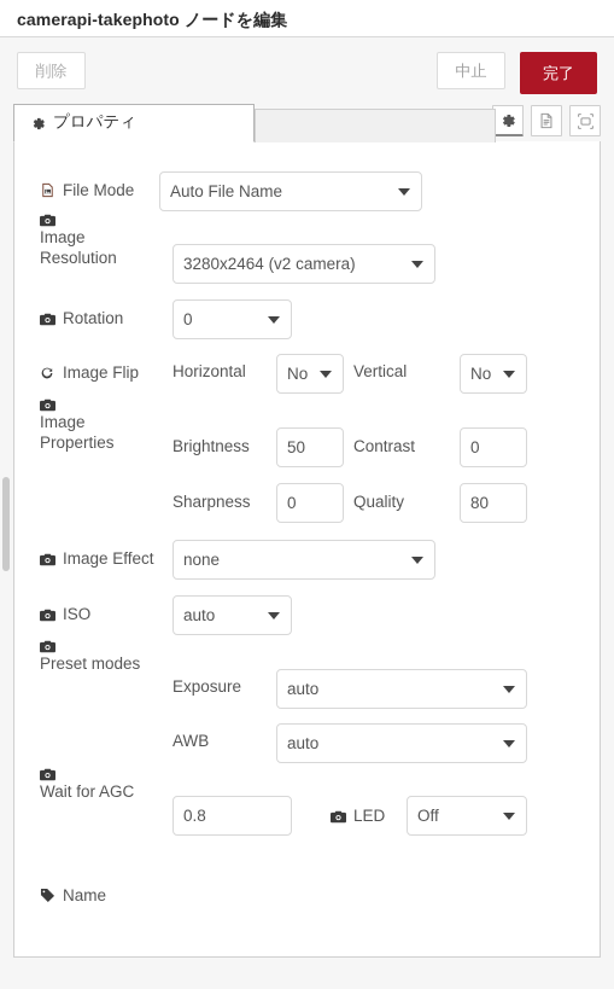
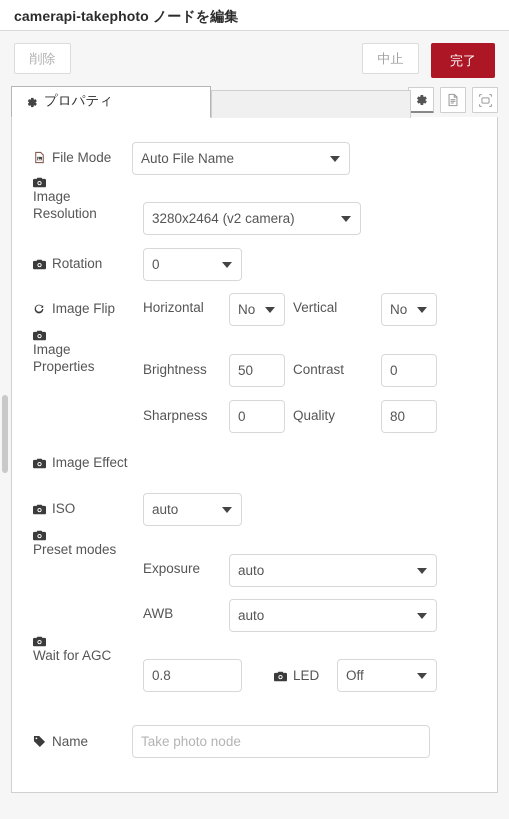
  camerapi-takephoto ノードを編集
  削除
  中止
  完了
  プロパティ
  File Mode
  Auto File Name
  Image Resolution
  3280x2464 (v2 camera)
  Rotation
  0
  Image Flip
  Horizontal
  No
  Vertical
  No
  Image Properties
  Brightness
  50
  Contrast
  0
  Sharpness
  0
  Quality
  80
  Image Effect
- none
  ISO
  auto
  Preset modes
  Exposure
  auto
  AWB
  auto
  Wait for AGC
  0.8
  LED
  Off
  Name
+ Take photo node
